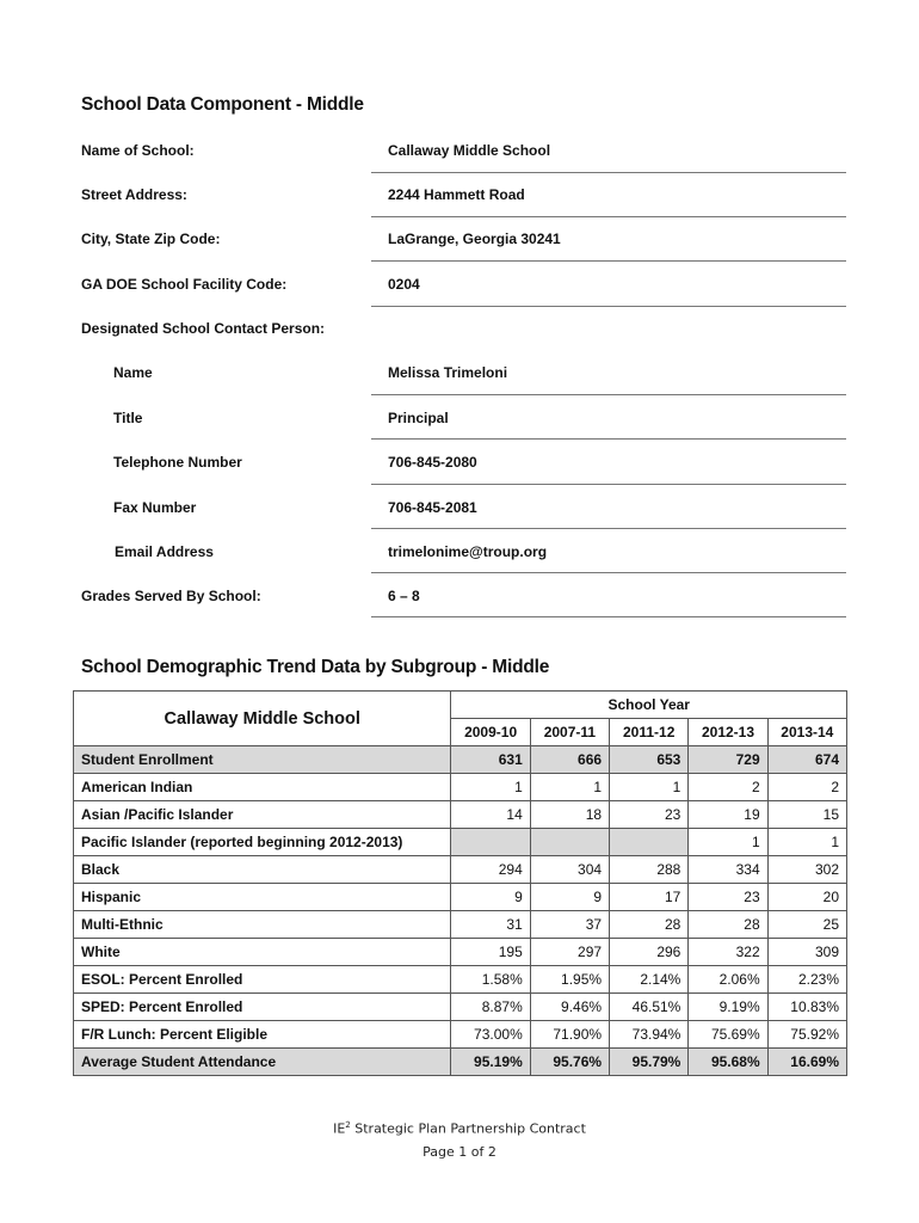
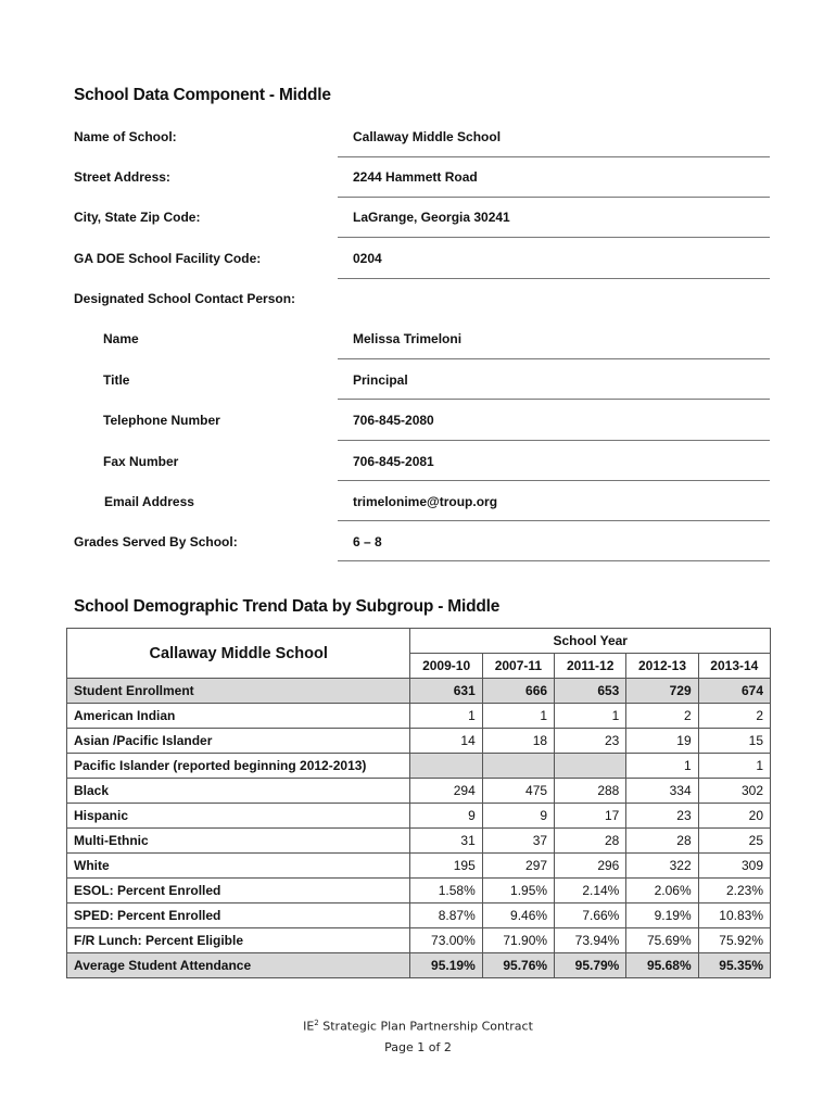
  School Data Component - Middle
  Name of School:
  Callaway Middle School
  Street Address:
  2244 Hammett Road
  City, State Zip Code:
  LaGrange, Georgia 30241
  GA DOE School Facility Code:
  0204
  Designated School Contact Person:
  Name
  Melissa Trimeloni
  Title
  Principal
  Telephone Number
  706-845-2080
  Fax Number
  706-845-2081
  Email Address
  trimelonime@troup.org
  Grades Served By School:
  6 – 8
  School Demographic Trend Data by Subgroup - Middle
  Callaway Middle School	School Year
  2009-10	2007-11	2011-12	2012-13	2013-14
  Student Enrollment	631	666	653	729	674
  American Indian	1	1	1	2	2
  Asian /Pacific Islander	14	18	23	19	15
  Pacific Islander (reported beginning 2012-2013)				1	1
- Black	294	304	288	334	302
+ Black	294	475	288	334	302
  Hispanic	9	9	17	23	20
  Multi-Ethnic	31	37	28	28	25
  White	195	297	296	322	309
  ESOL: Percent Enrolled	1.58%	1.95%	2.14%	2.06%	2.23%
- SPED: Percent Enrolled	8.87%	9.46%	46.51%	9.19%	10.83%
+ SPED: Percent Enrolled	8.87%	9.46%	7.66%	9.19%	10.83%
  F/R Lunch: Percent Eligible	73.00%	71.90%	73.94%	75.69%	75.92%
- Average Student Attendance	95.19%	95.76%	95.79%	95.68%	16.69%
+ Average Student Attendance	95.19%	95.76%	95.79%	95.68%	95.35%
  IE2 Strategic Plan Partnership Contract
  Page 1 of 2
